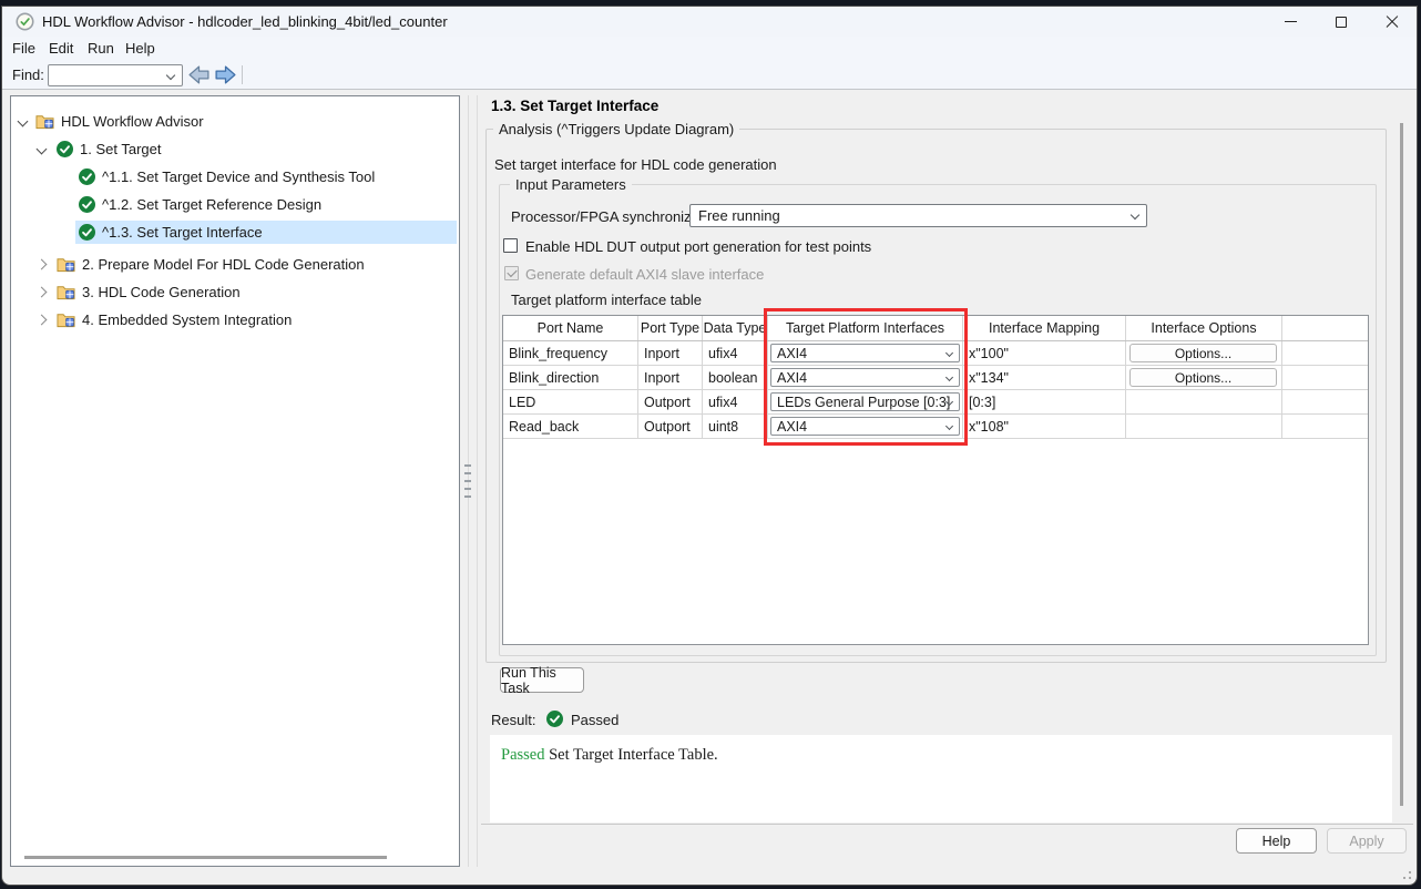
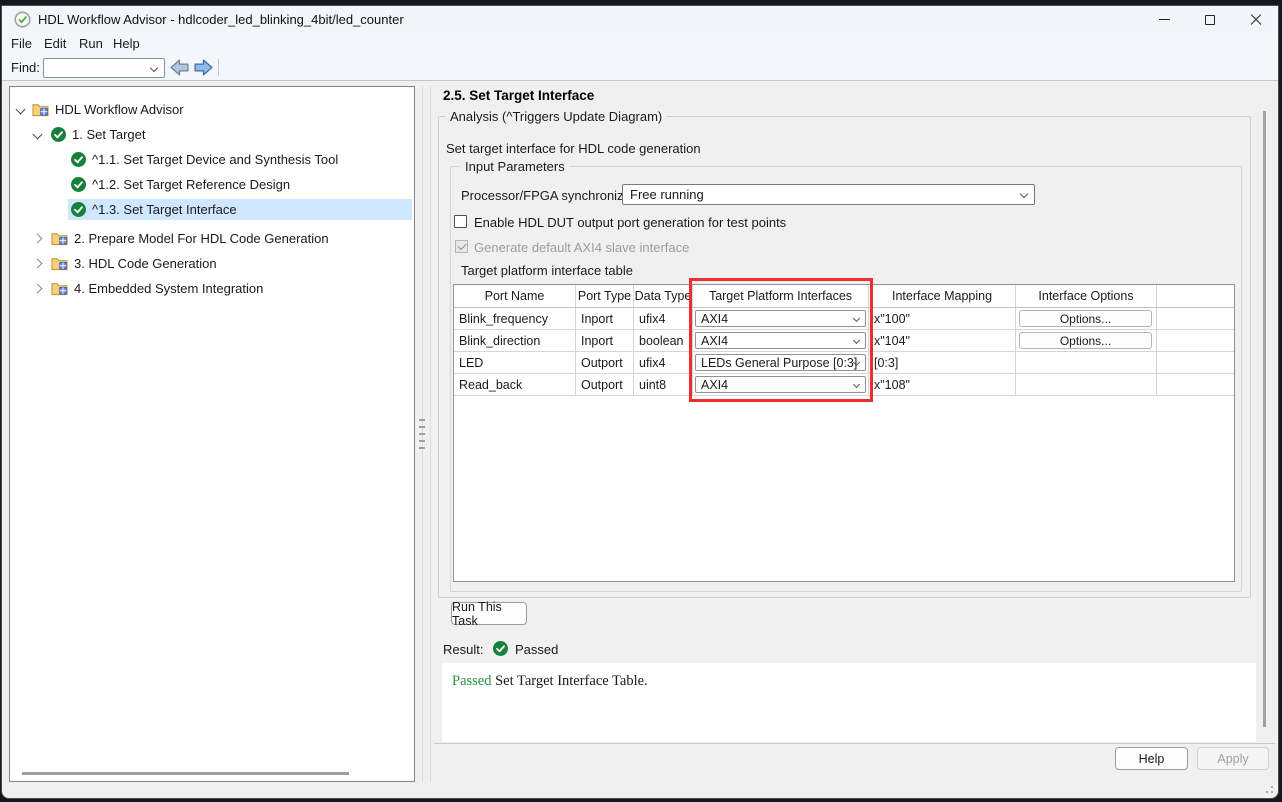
  HDL Workflow Advisor - hdlcoder_led_blinking_4bit/led_counter
  File
  Edit
  Run
  Help
  Find:
  HDL Workflow Advisor
  1. Set Target
  ^1.1. Set Target Device and Synthesis Tool
  ^1.2. Set Target Reference Design
  ^1.3. Set Target Interface
  2. Prepare Model For HDL Code Generation
  3. HDL Code Generation
  4. Embedded System Integration
- 1.3. Set Target Interface
+ 2.5. Set Target Interface
  Analysis (^Triggers Update Diagram)
  Set target interface for HDL code generation
  Input Parameters
  Processor/FPGA synchroniz
  Free running
  Enable HDL DUT output port generation for test points
  Generate default AXI4 slave interface
  Target platform interface table
  Port Name
  Port Type
  Data Type
  Target Platform Interfaces
  Interface Mapping
  Interface Options
  Blink_frequency
  Inport
  ufix4
  AXI4
  x"100"
  Options...
  Blink_direction
  Inport
  boolean
  AXI4
- x"134"
+ x"104"
  Options...
  LED
  Outport
  ufix4
  LEDs General Purpose [0:3]
  [0:3]
  Read_back
  Outport
  uint8
  AXI4
  x"108"
  Run This Task
  Result:
  Passed
  Passed Set Target Interface Table.
  Help
  Apply
